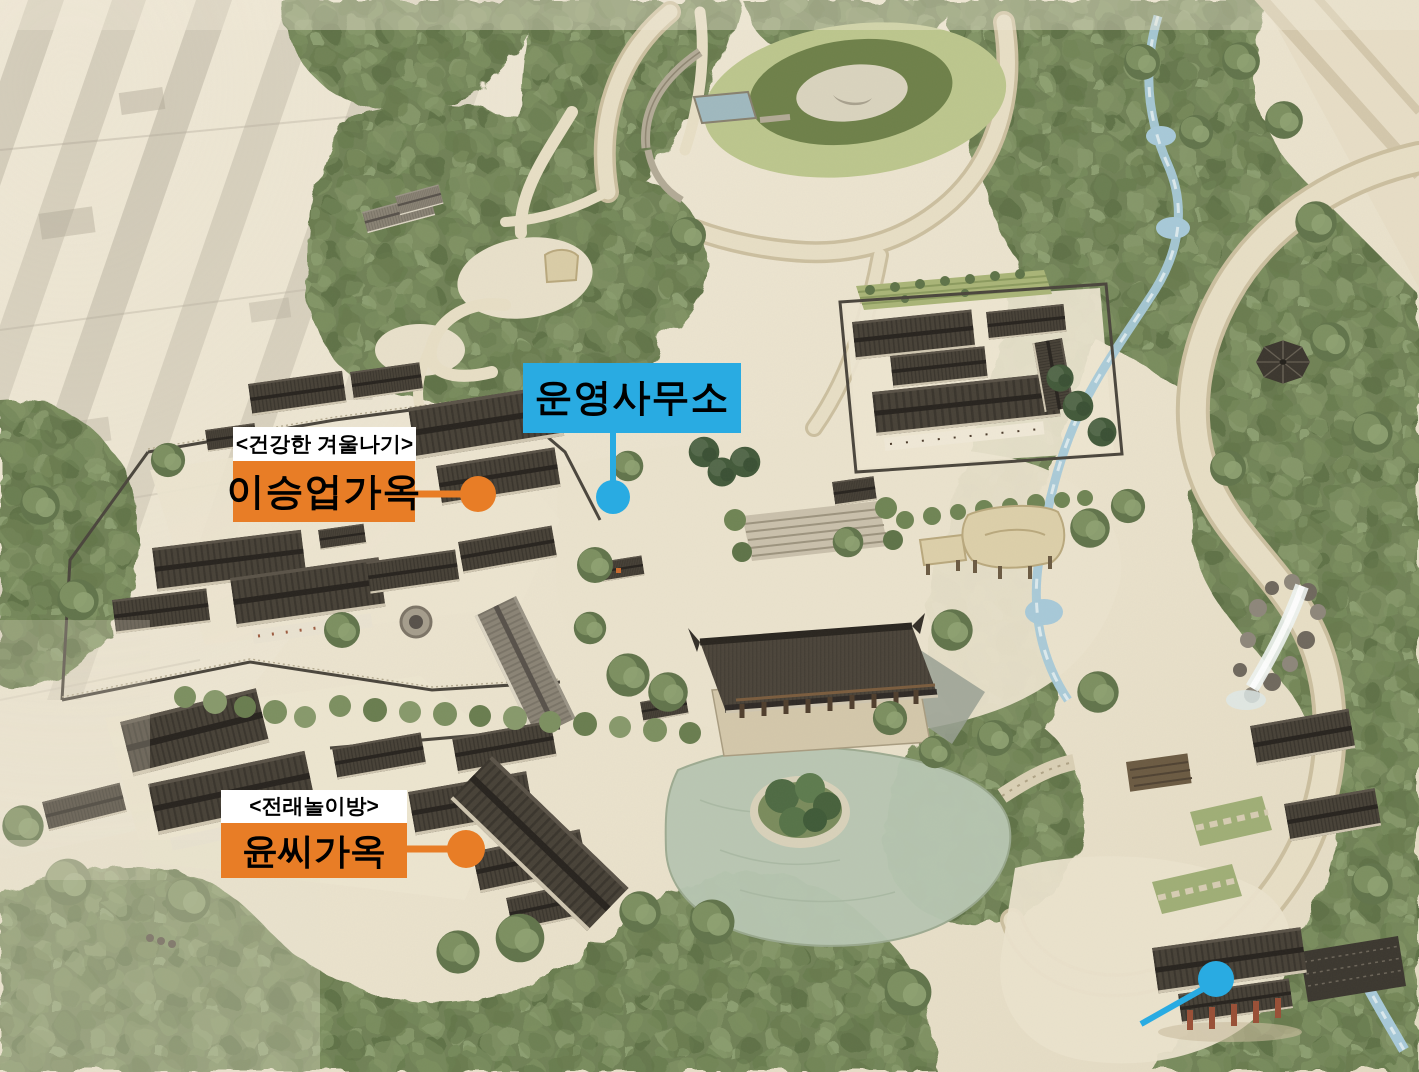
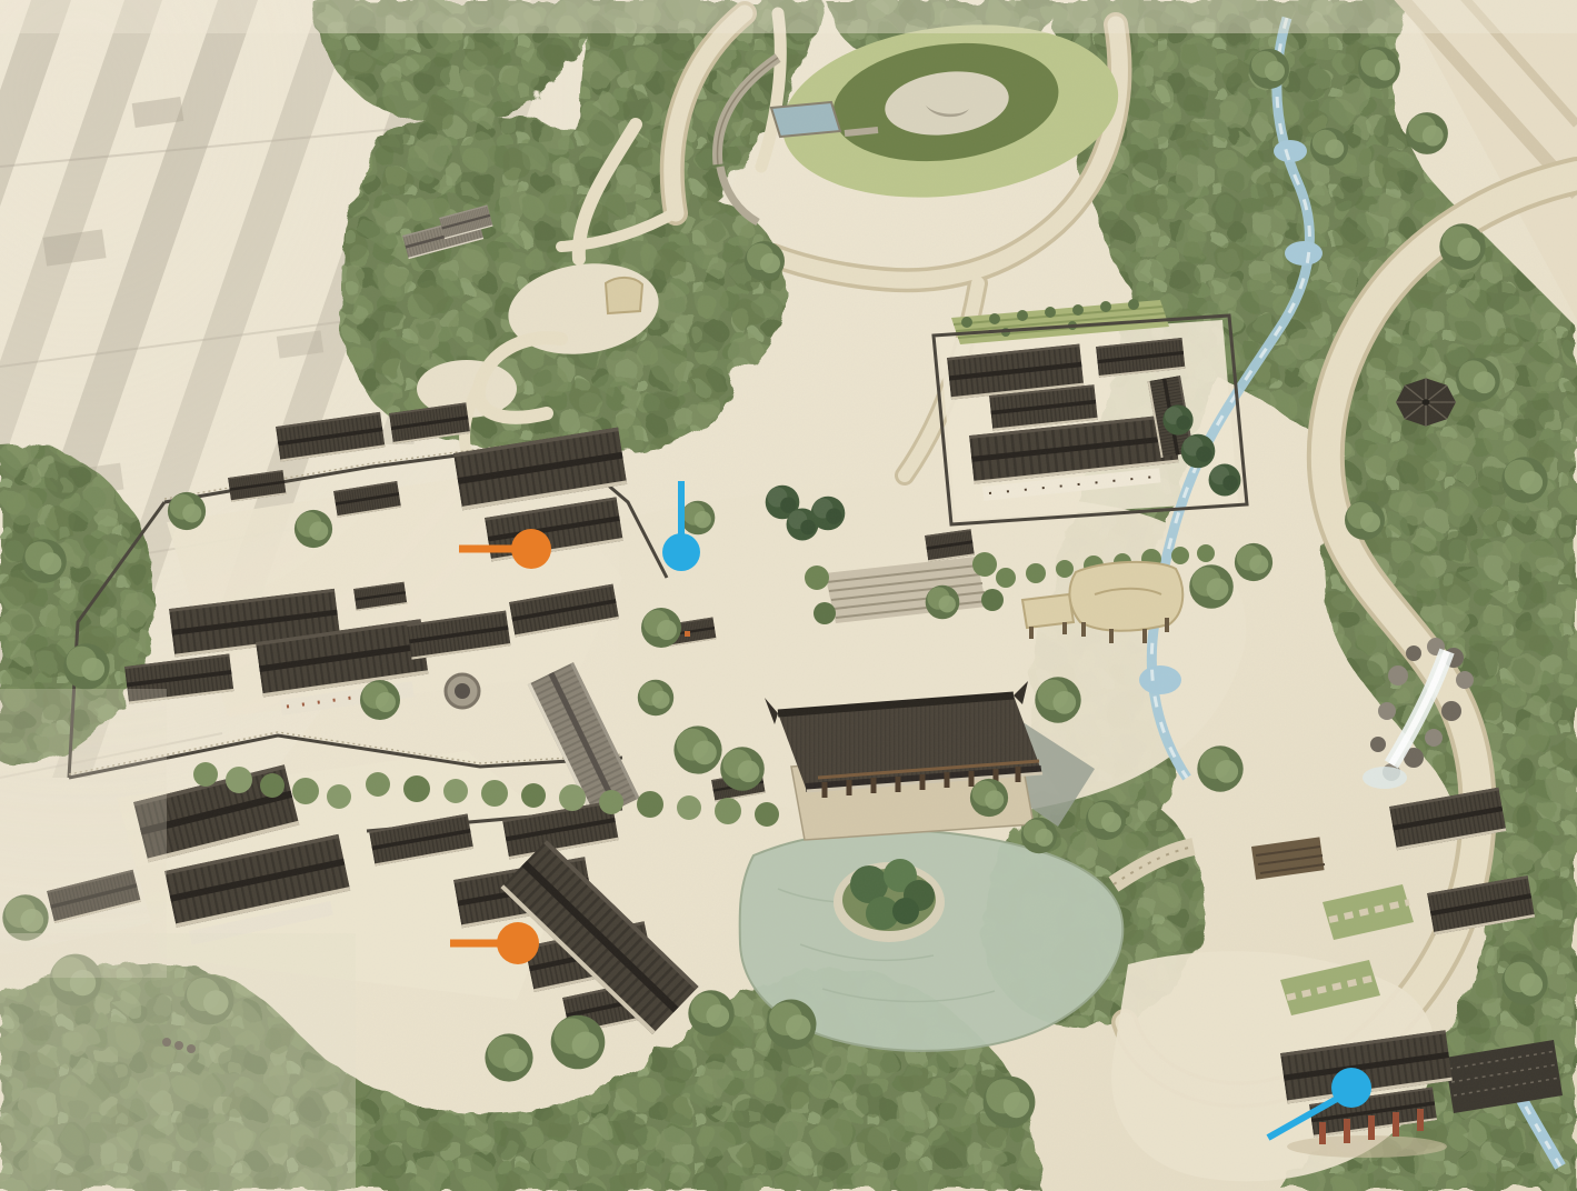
- 운영사무소
- <건강한 겨울나기>
- 이승업가옥
- <전래놀이방>
- 윤씨가옥
